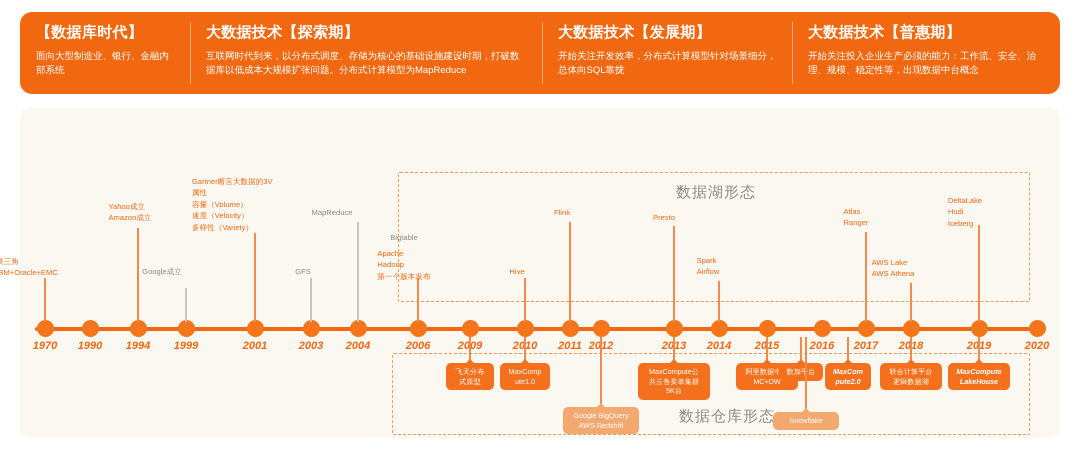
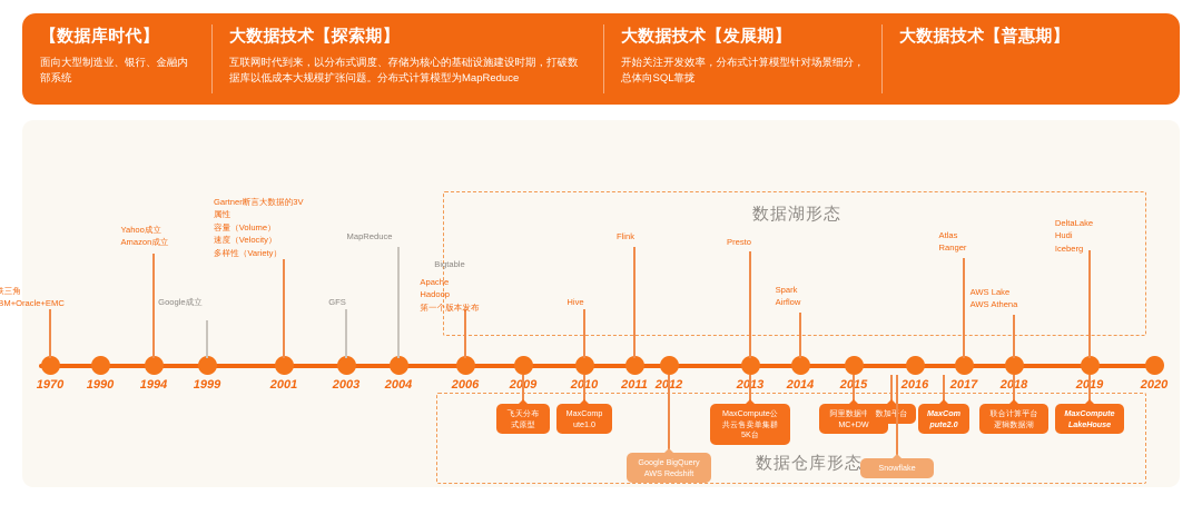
  【数据库时代】
  面向大型制造业、银行、金融内部系统
  大数据技术【探索期】
  互联网时代到来，以分布式调度、存储为核心的基础设施建设时期，打破数据库以低成本大规模扩张问题。分布式计算模型为MapReduce
  大数据技术【发展期】
  开始关注开发效率，分布式计算模型针对场景细分，总体向SQL靠拢
  大数据技术【普惠期】
- 开始关注投入企业生产必须的能力：工作流、安全、治理、规模、稳定性等，出现数据中台概念
  数据湖形态
  数据仓库形态
  1970
  1990
  1994
  1999
  2001
  2003
  2004
  2006
  2009
  2010
  2011
  2012
  2013
  2014
  2015
  2016
  2017
  2018
  2019
  2020
  BM+Oracle+EMC
  Yahoo成立
  Amazon成立
  Google成立
  Gartner断言大数据的3V属性
  容量（Volume）
  速度（Velocity）
  多样性（Variety）
  GFS
  MapReduce
  Bigtable
  Apache
  Hadoop
  第一个版本发布
  Hive
  Flink
  Presto
  Spark
  Airflow
  Atlas
  Ranger
  AWS Lake
  AWS Athena
  DeltaLake
  Hudi
  Iceberg
  飞天分布
  式原型
  MaxComp
  ute1.0
  Google BigQuery
  AWS Redshift
  MaxCompute公
  共云售卖单集群
  5K台
  阿里数据中
  MC+DW
  数加台
  MaxCom
  pute2.0
  Snowflake
  联合计算平台
  逻辑数据湖
  MaxCompute
  LakeHouse
